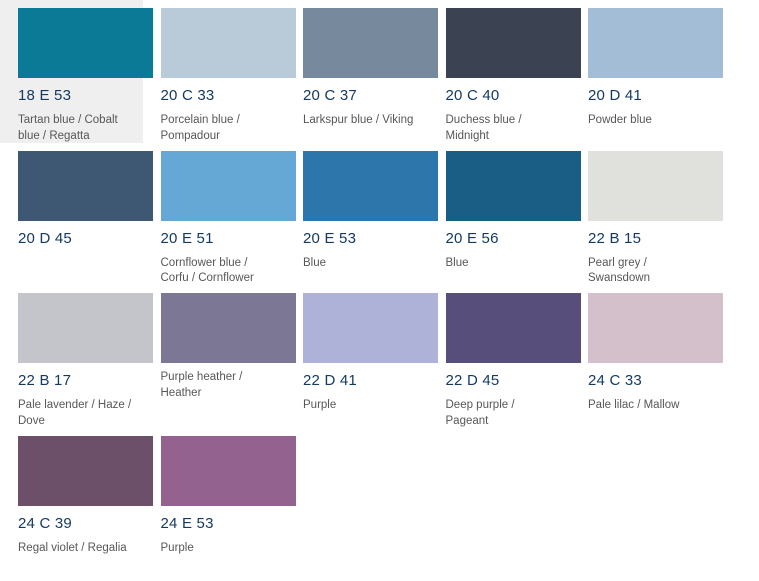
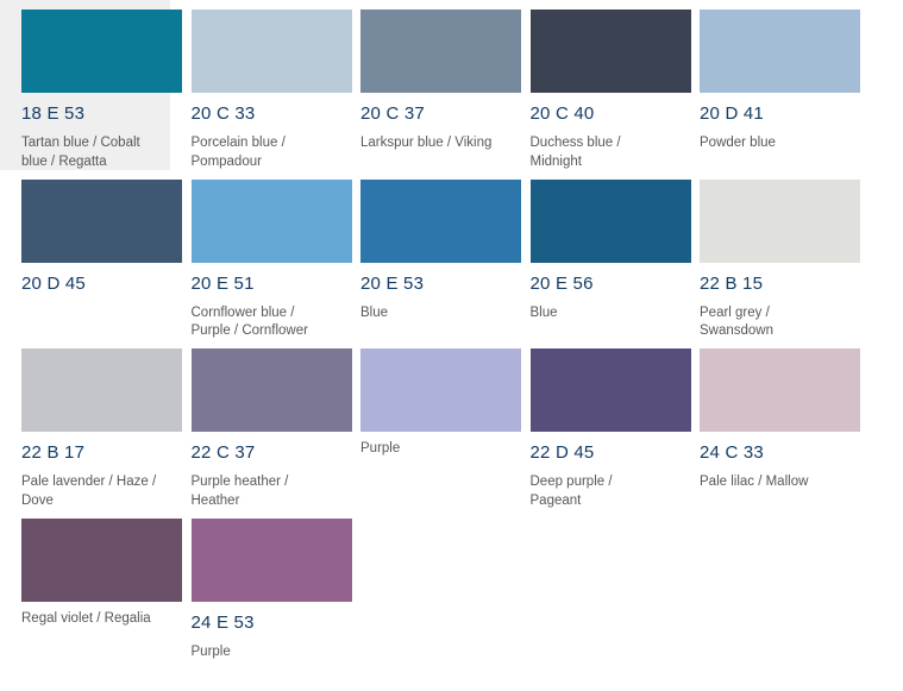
  18 E 53
  Tartan blue / Cobalt blue / Regatta
  20 C 33
  Porcelain blue / Pompadour
  20 C 37
  Larkspur blue / Viking
  20 C 40
  Duchess blue / Midnight
  20 D 41
  Powder blue
  20 D 45
  20 E 51
- Cornflower blue / Corfu / Cornflower
+ Cornflower blue / Purple / Cornflower
  20 E 53
  Blue
  20 E 56
  Blue
  22 B 15
  Pearl grey / Swansdown
  22 B 17
  Pale lavender / Haze / Dove
+ 22 C 37
  Purple heather / Heather
- 22 D 41
  Purple
  22 D 45
  Deep purple / Pageant
  24 C 33
  Pale lilac / Mallow
- 24 C 39
  Regal violet / Regalia
  24 E 53
  Purple
